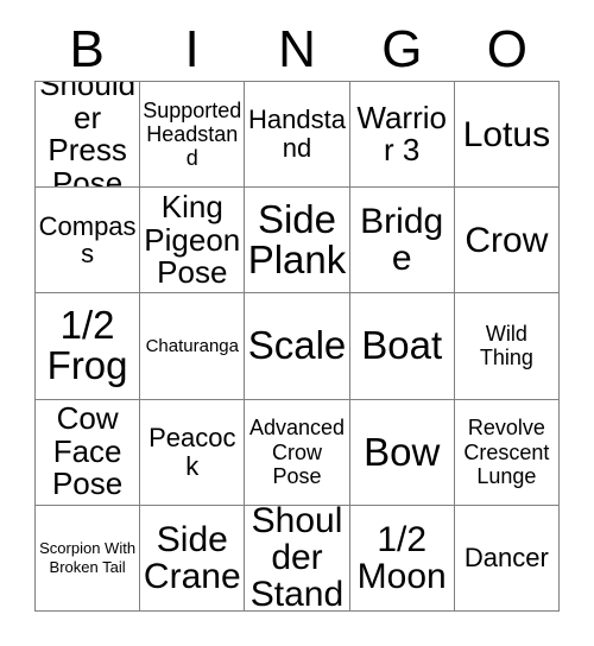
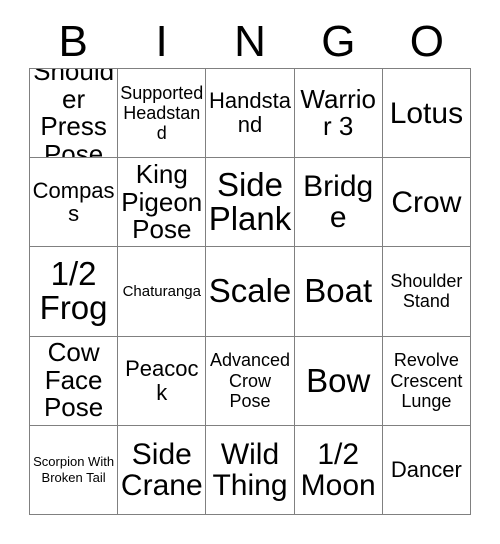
  B
  I
  N
  G
  O
  Shoulder Press Pose
  Supported Headstand
  Handstand
  Warrior 3
  Lotus
  Compass
  King Pigeon Pose
  Side Plank
  Bridge
  Crow
  1/2 Frog
  Chaturanga
  Scale
  Boat
- Wild Thing
+ Shoulder Stand
  Cow Face Pose
  Peacock
  Advanced Crow Pose
  Bow
  Revolve Crescent Lunge
  Scorpion With Broken Tail
  Side Crane
- Shoulder Stand
+ Wild Thing
  1/2 Moon
  Dancer
